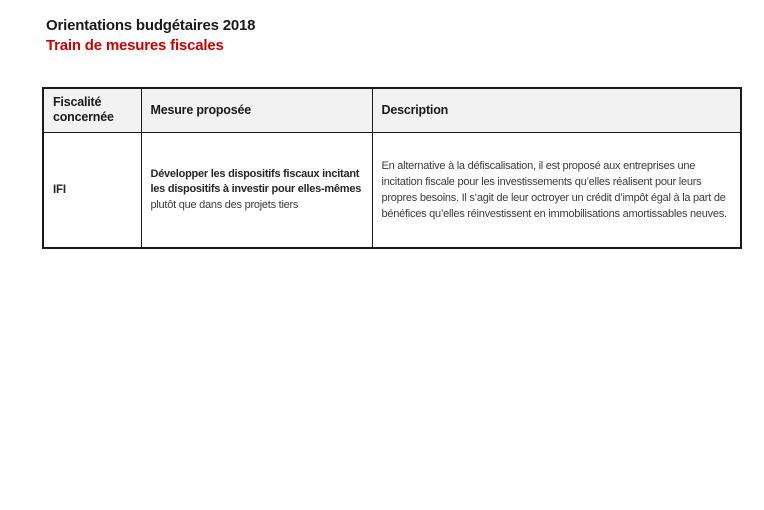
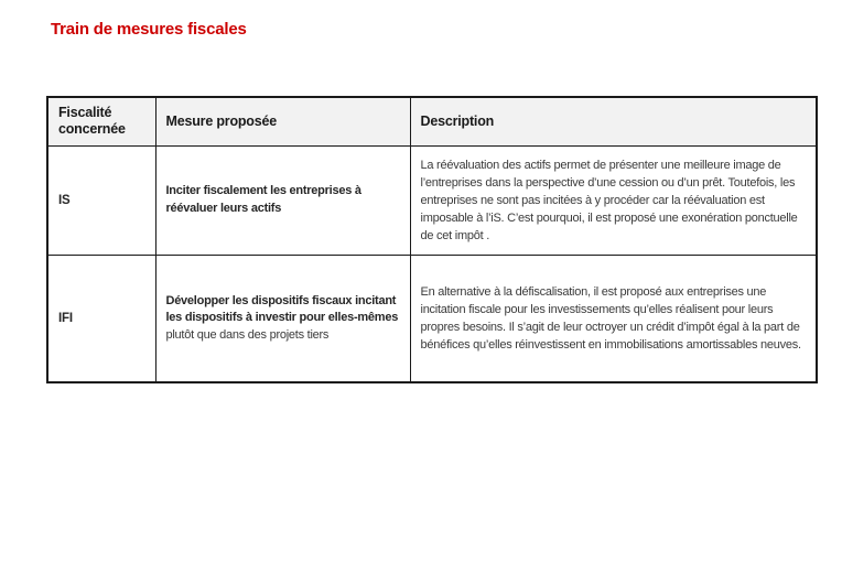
- Orientations budgétaires 2018
  Train de mesures fiscales
  Fiscalité concernée	Mesure proposée	Description
+ IS	Inciter fiscalement les entreprises à réévaluer leurs actifs	La réévaluation des actifs permet de présenter une meilleure image de l’entreprises dans la perspective d’une cession ou d’un prêt. Toutefois, les entreprises ne sont pas incitées à y procéder car la réévaluation est imposable à l’iS. C’est pourquoi, il est proposé une exonération ponctuelle de cet impôt .
  IFI	Développer les dispositifs fiscaux incitant les dispositifs à investir pour elles-mêmes plutôt que dans des projets tiers	En alternative à la défiscalisation, il est proposé aux entreprises une incitation fiscale pour les investissements qu’elles réalisent pour leurs propres besoins. Il s’agit de leur octroyer un crédit d’impôt égal à la part de bénéfices qu’elles réinvestissent en immobilisations amortissables neuves.
